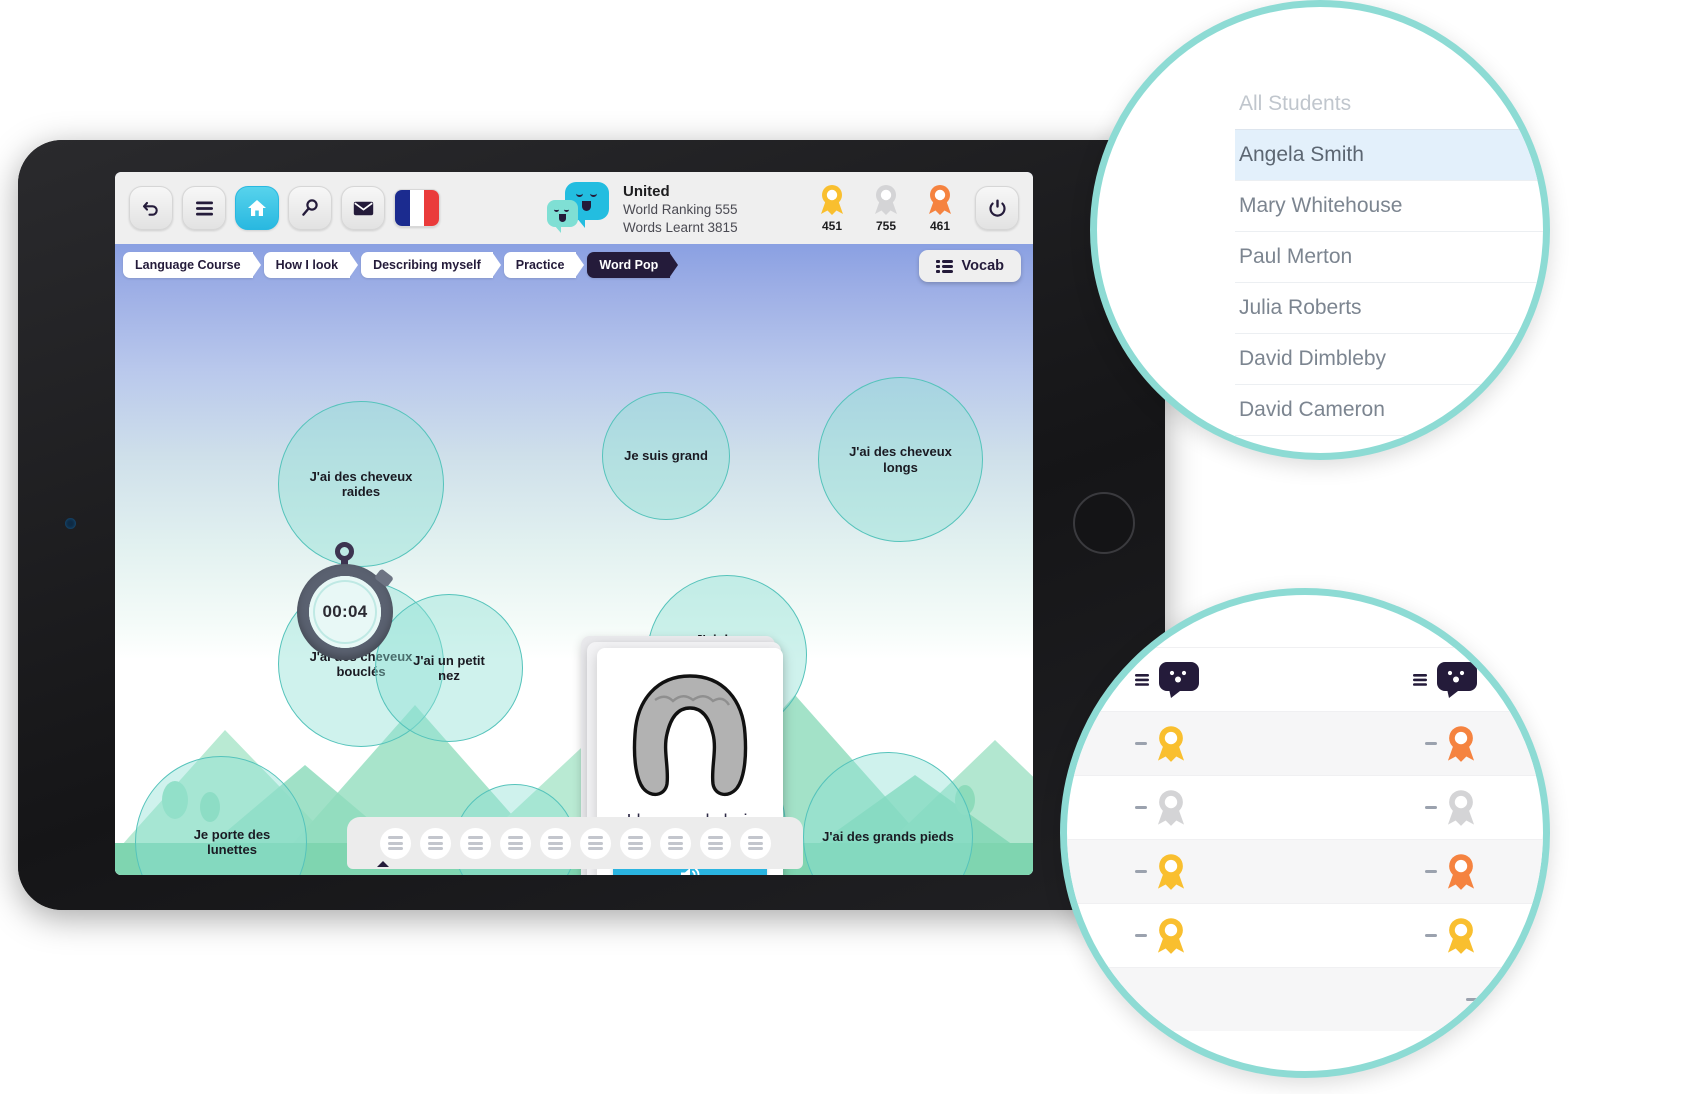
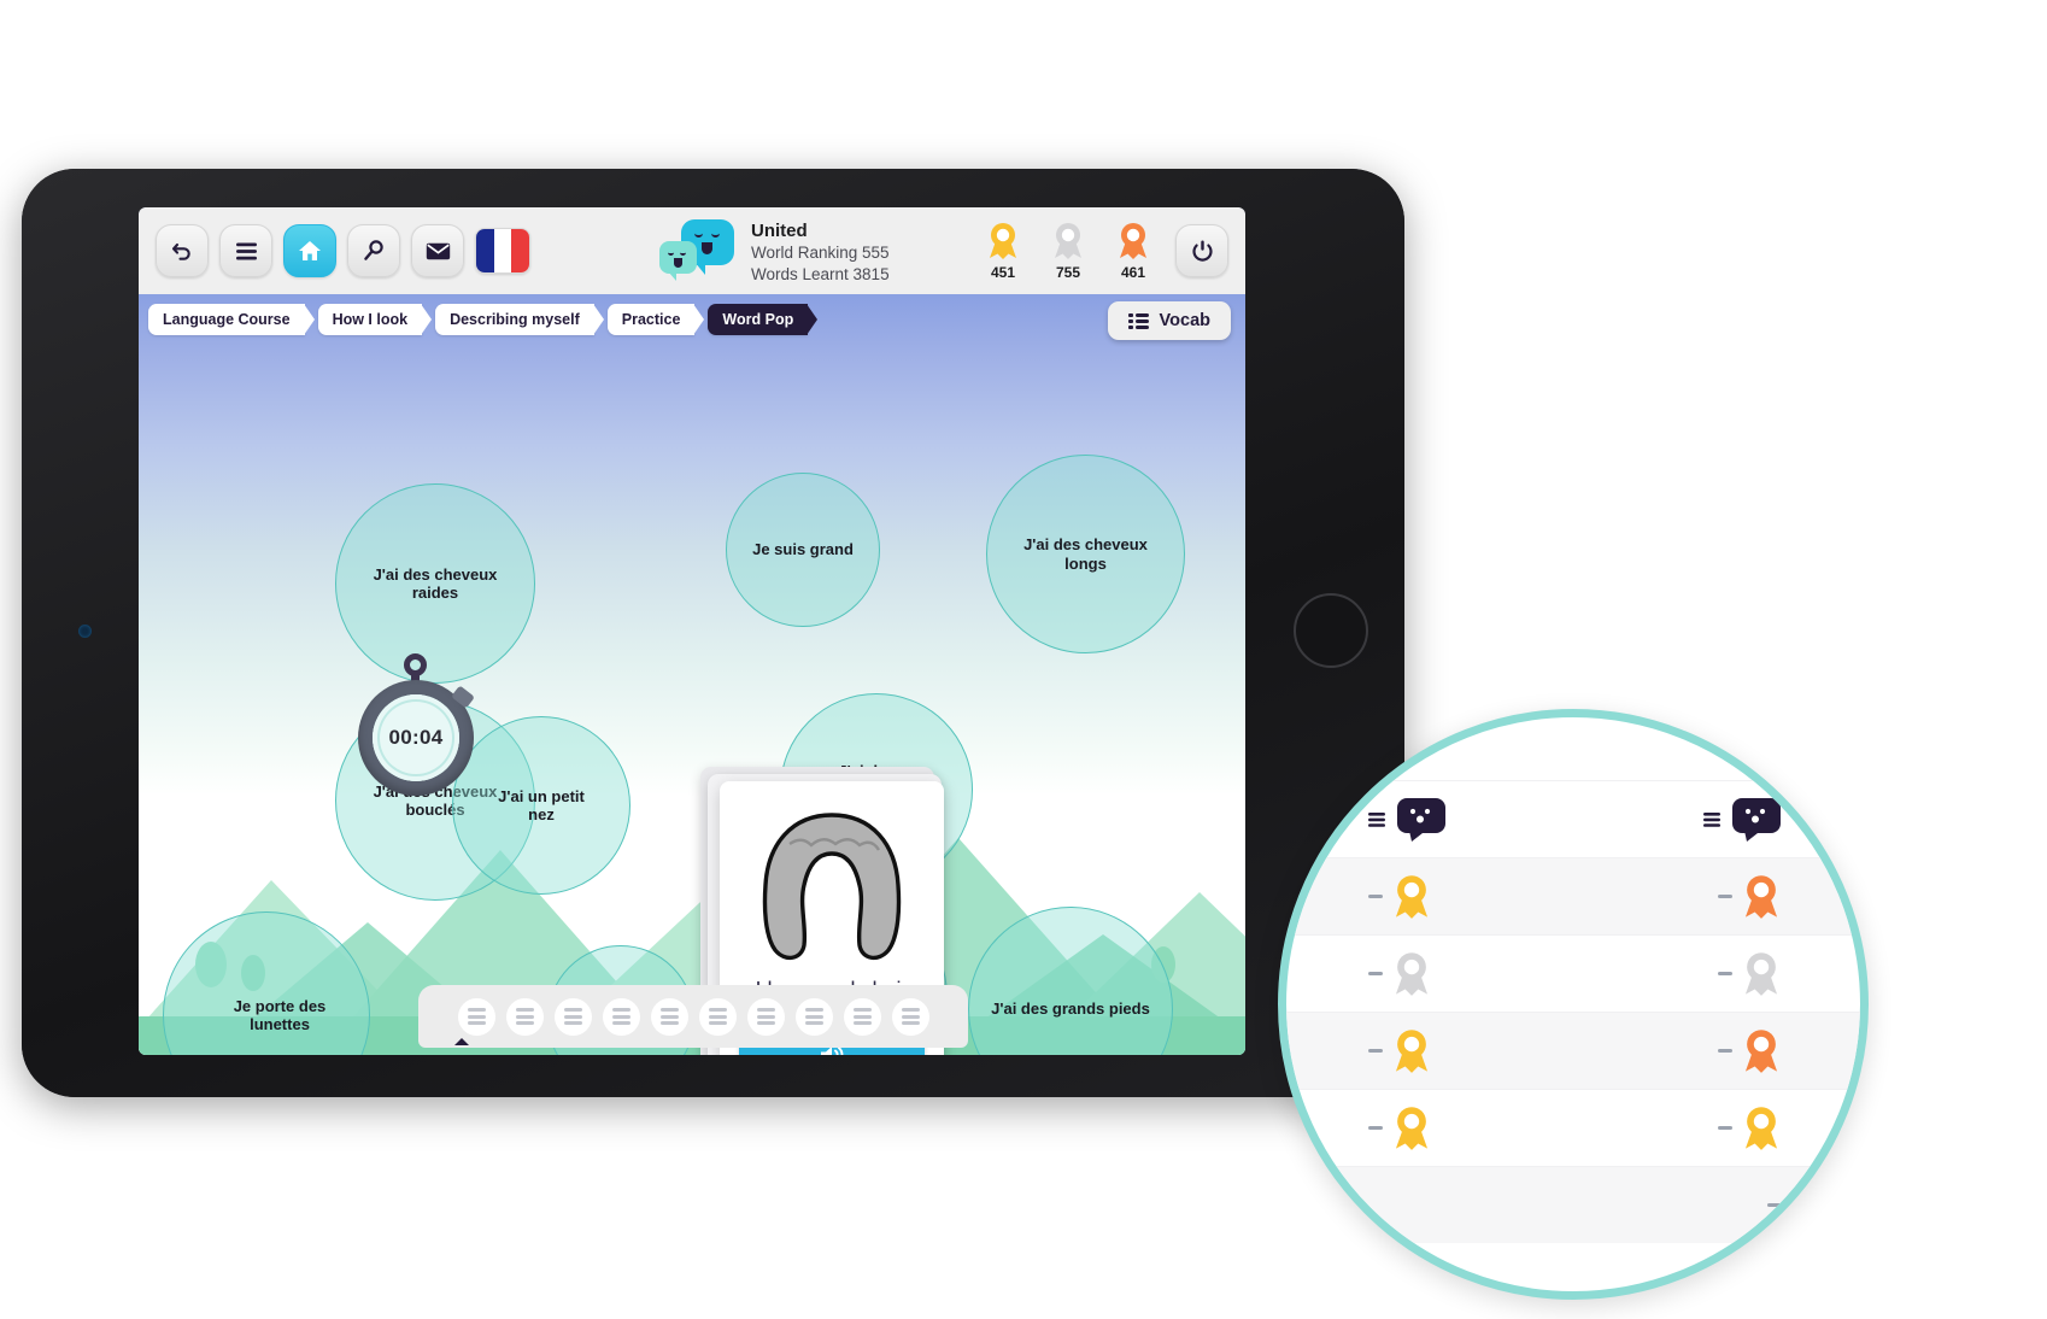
  United
  World Ranking 555
  Words Learnt 3815
  451
  755
  461
  Language Course
  How I look
  Describing myself
  Practice
  Word Pop
  Vocab
  J'ai des cheveux raides
  Je suis grand
  J'ai des cheveux longs
  J'aheveux bouclés
  J'ai un petit nez
  Je porte des lunettes
  J'ai des grands pieds
  00:04
- All Students
- Angela Smith
- Mary Whitehouse
- Paul Merton
- Julia Roberts
- David Dimbleby
- David Cameron
